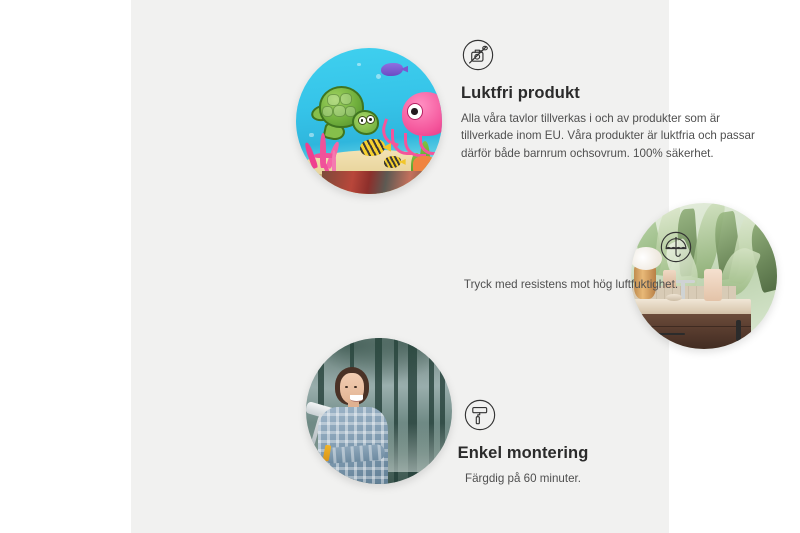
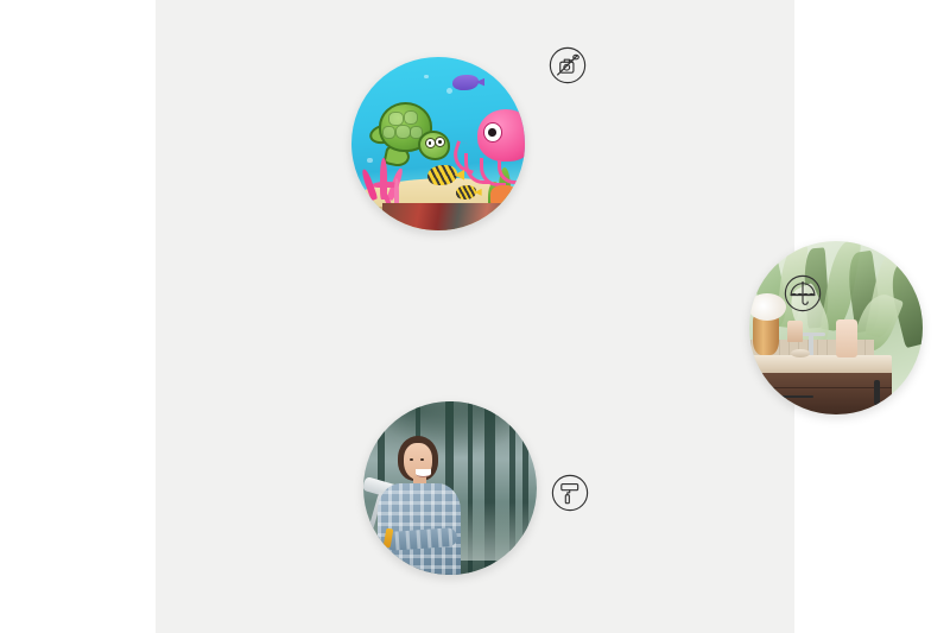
- Luktfri produkt
- Alla våra tavlor tillverkas i och av produkter som är tillverkade inom EU. Våra produkter är luktfria och passar därför både barnrum ochsovrum. 100% säkerhet.
- Tryck med resistens mot hög luftfuktighet.
- Enkel montering
- Färgdig på 60 minuter.
